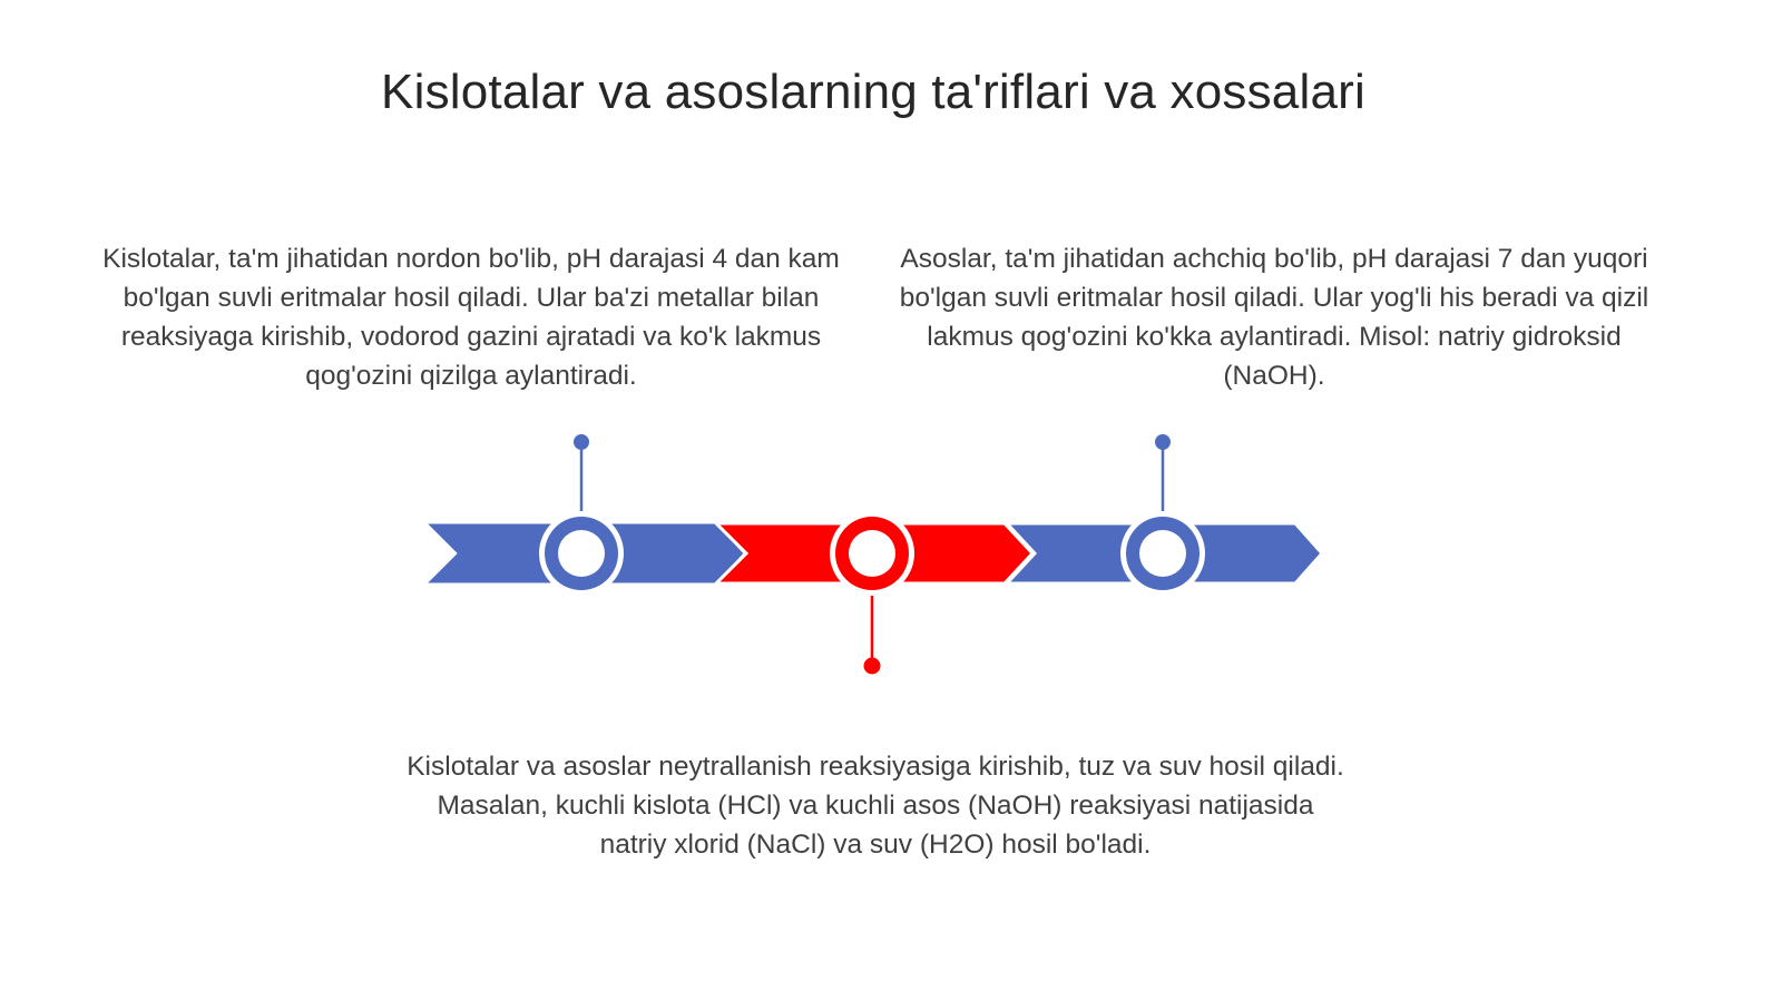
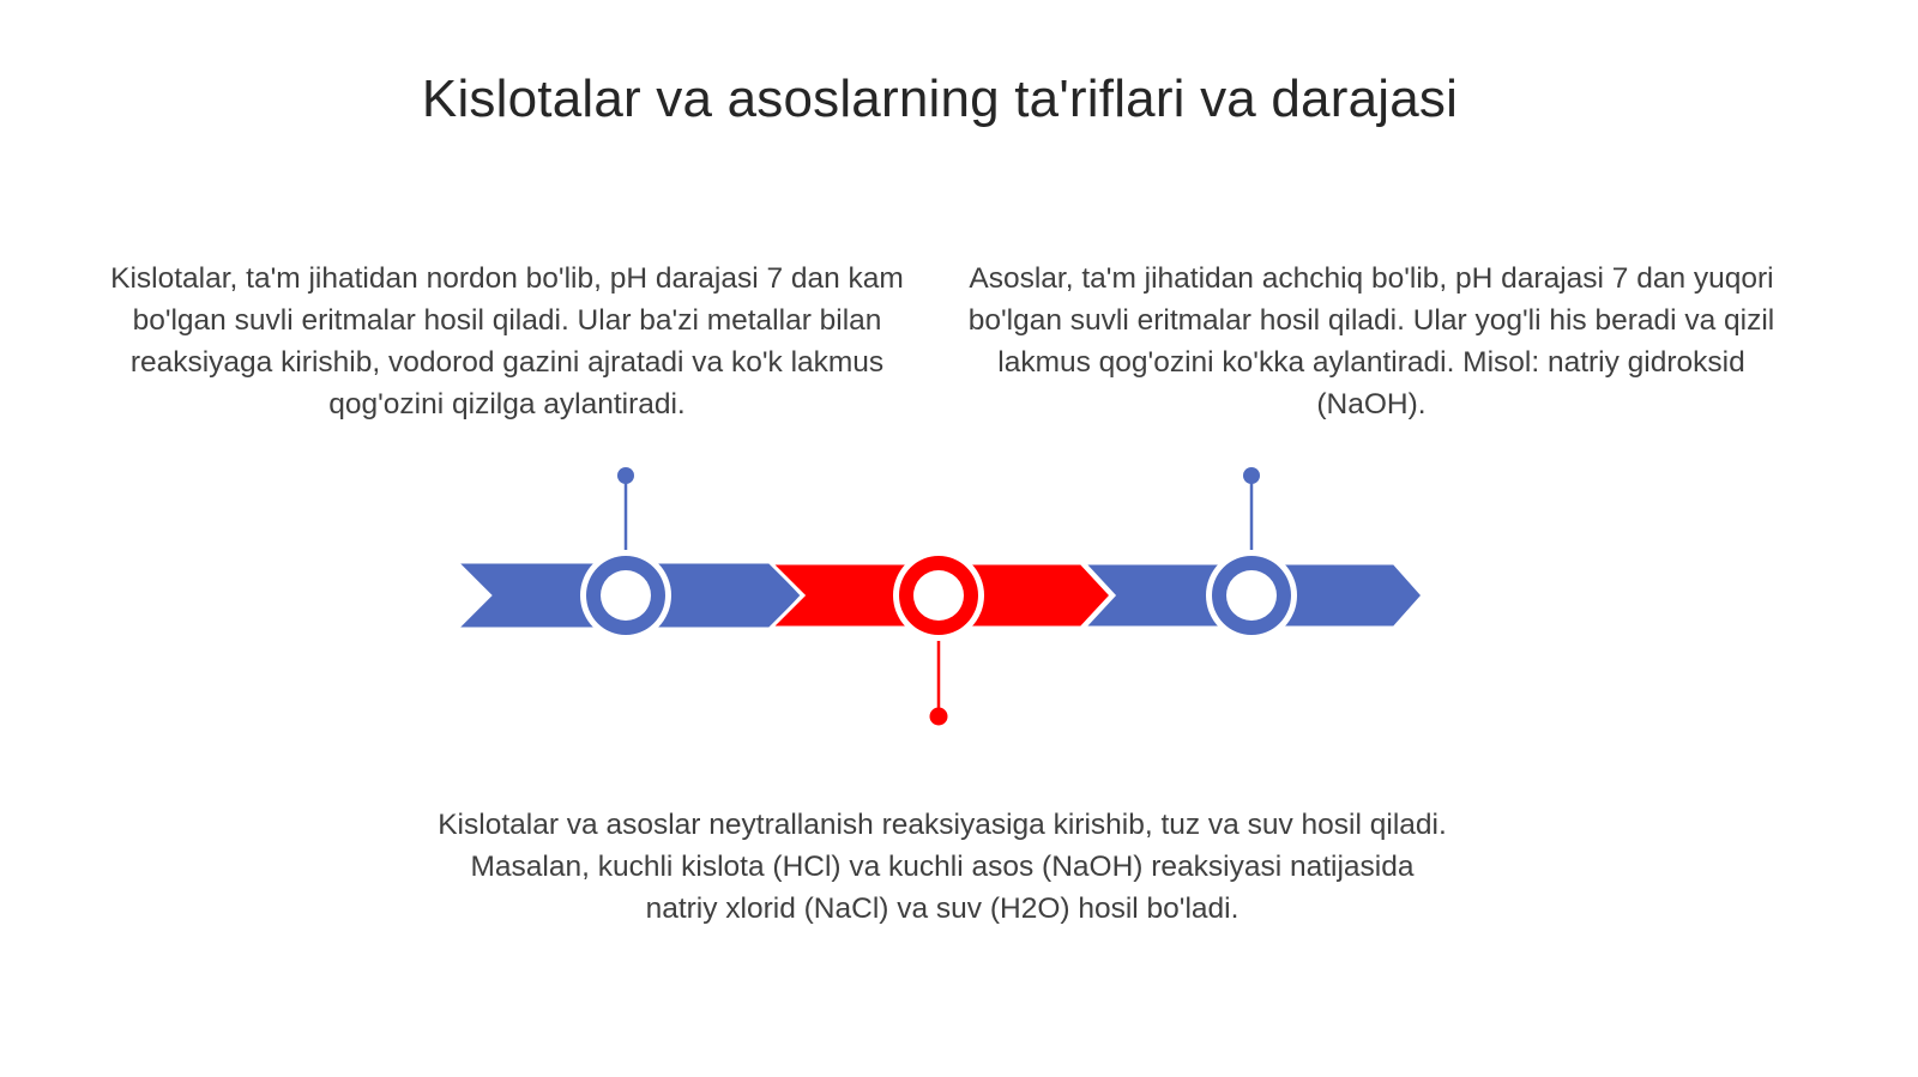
- Kislotalar va asoslarning ta'riflari va xossalari
+ Kislotalar va asoslarning ta'riflari va darajasi
- Kislotalar, ta'm jihatidan nordon bo'lib, pH darajasi 4 dan kam bo'lgan suvli eritmalar hosil qiladi. Ular ba'zi metallar bilan reaksiyaga kirishib, vodorod gazini ajratadi va ko'k lakmus qog'ozini qizilga aylantiradi.
+ Kislotalar, ta'm jihatidan nordon bo'lib, pH darajasi 7 dan kam bo'lgan suvli eritmalar hosil qiladi. Ular ba'zi metallar bilan reaksiyaga kirishib, vodorod gazini ajratadi va ko'k lakmus qog'ozini qizilga aylantiradi.
  Asoslar, ta'm jihatidan achchiq bo'lib, pH darajasi 7 dan yuqori bo'lgan suvli eritmalar hosil qiladi. Ular yog'li his beradi va qizil lakmus qog'ozini ko'kka aylantiradi. Misol: natriy gidroksid (NaOH).
  Kislotalar va asoslar neytrallanish reaksiyasiga kirishib, tuz va suv hosil qiladi. Masalan, kuchli kislota (HCl) va kuchli asos (NaOH) reaksiyasi natijasida natriy xlorid (NaCl) va suv (H2O) hosil bo'ladi.
